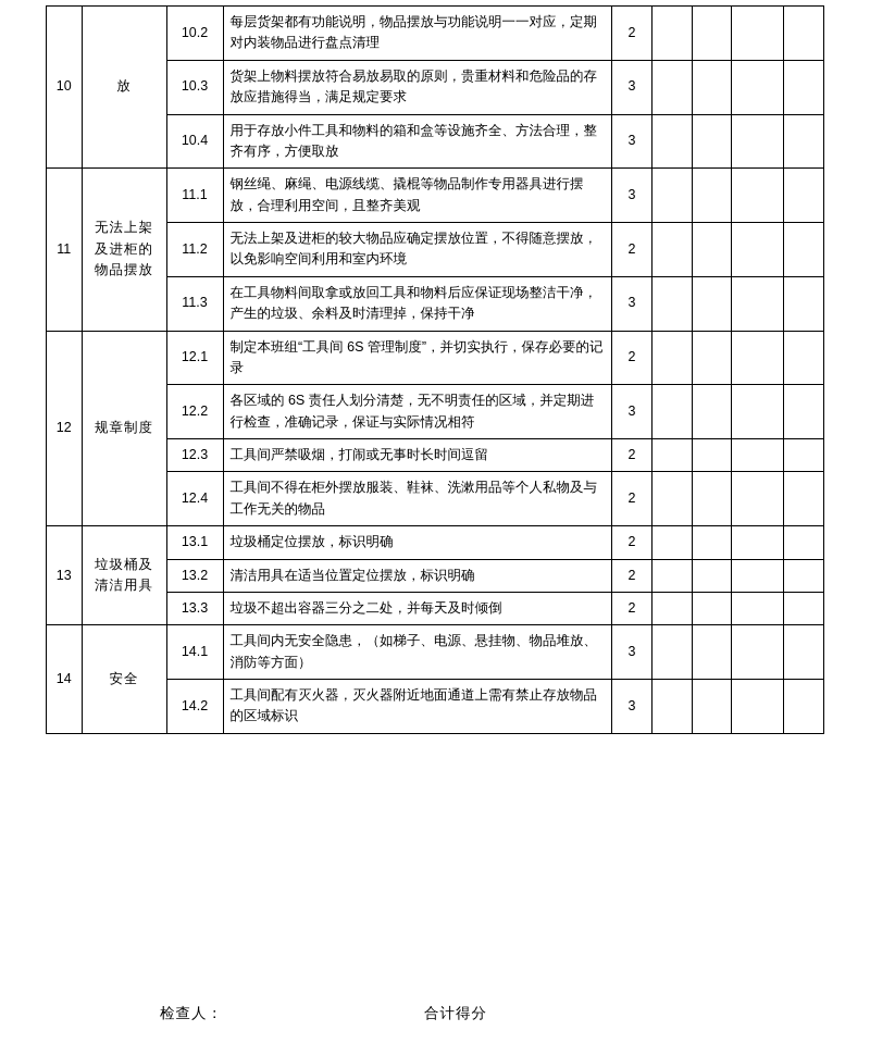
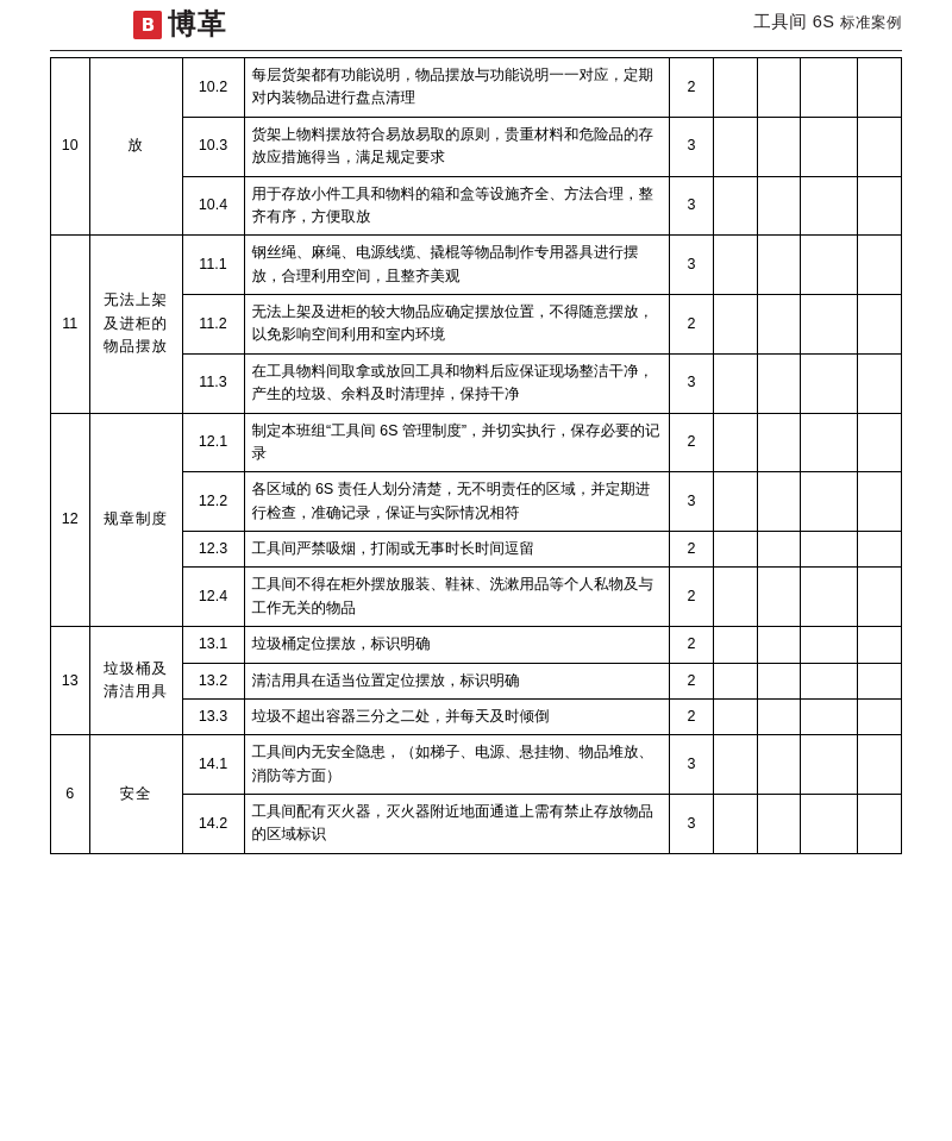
+ B
+ 博革
+ 工具间 6S 标准案例
  10	放	10.2	每层货架都有功能说明，物品摆放与功能说明一一对应，定期对内装物品进行盘点清理	2
  10.3	货架上物料摆放符合易放易取的原则，贵重材料和危险品的存放应措施得当，满足规定要求	3
  10.4	用于存放小件工具和物料的箱和盒等设施齐全、方法合理，整齐有序，方便取放	3
  11	无法上架及进柜的物品摆放	11.1	钢丝绳、麻绳、电源线缆、撬棍等物品制作专用器具进行摆放，合理利用空间，且整齐美观	3
  11.2	无法上架及进柜的较大物品应确定摆放位置，不得随意摆放，以免影响空间利用和室内环境	2
  11.3	在工具物料间取拿或放回工具和物料后应保证现场整洁干净，产生的垃圾、余料及时清理掉，保持干净	3
  12	规章制度	12.1	制定本班组“工具间 6S 管理制度”，并切实执行，保存必要的记录	2
  12.2	各区域的 6S 责任人划分清楚，无不明责任的区域，并定期进行检查，准确记录，保证与实际情况相符	3
  12.3	工具间严禁吸烟，打闹或无事时长时间逗留	2
  12.4	工具间不得在柜外摆放服装、鞋袜、洗漱用品等个人私物及与工作无关的物品	2
  13	垃圾桶及清洁用具	13.1	垃圾桶定位摆放，标识明确	2
  13.2	清洁用具在适当位置定位摆放，标识明确	2
  13.3	垃圾不超出容器三分之二处，并每天及时倾倒	2
- 14	安全	14.1	工具间内无安全隐患，（如梯子、电源、悬挂物、物品堆放、消防等方面）	3
+ 6	安全	14.1	工具间内无安全隐患，（如梯子、电源、悬挂物、物品堆放、消防等方面）	3
  14.2	工具间配有灭火器，灭火器附近地面通道上需有禁止存放物品的区域标识	3
- 检查人：
- 合计得分
